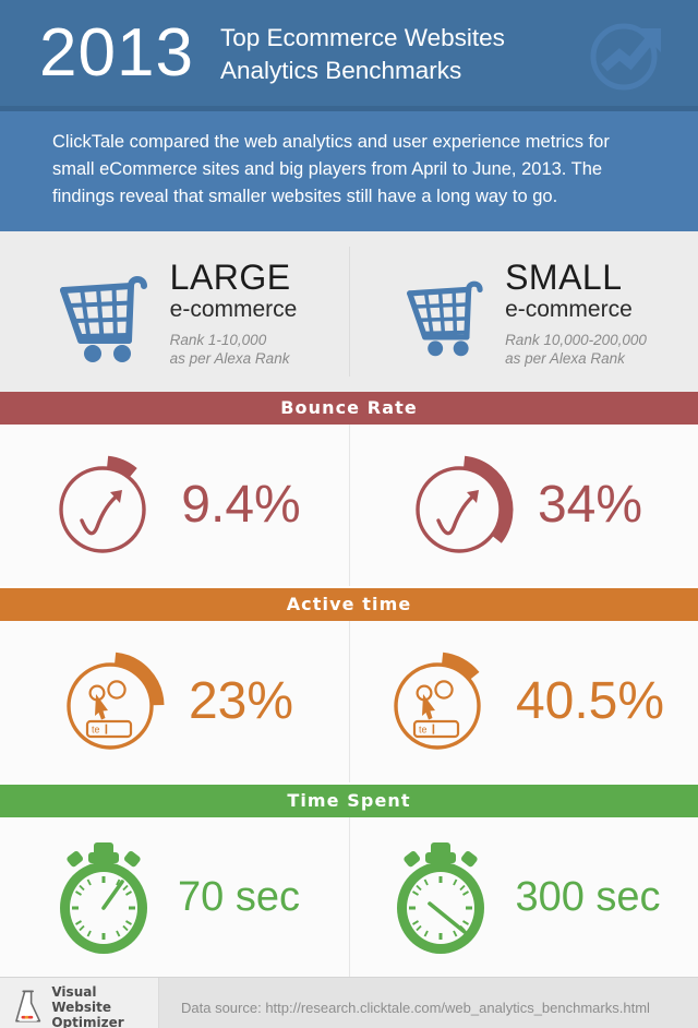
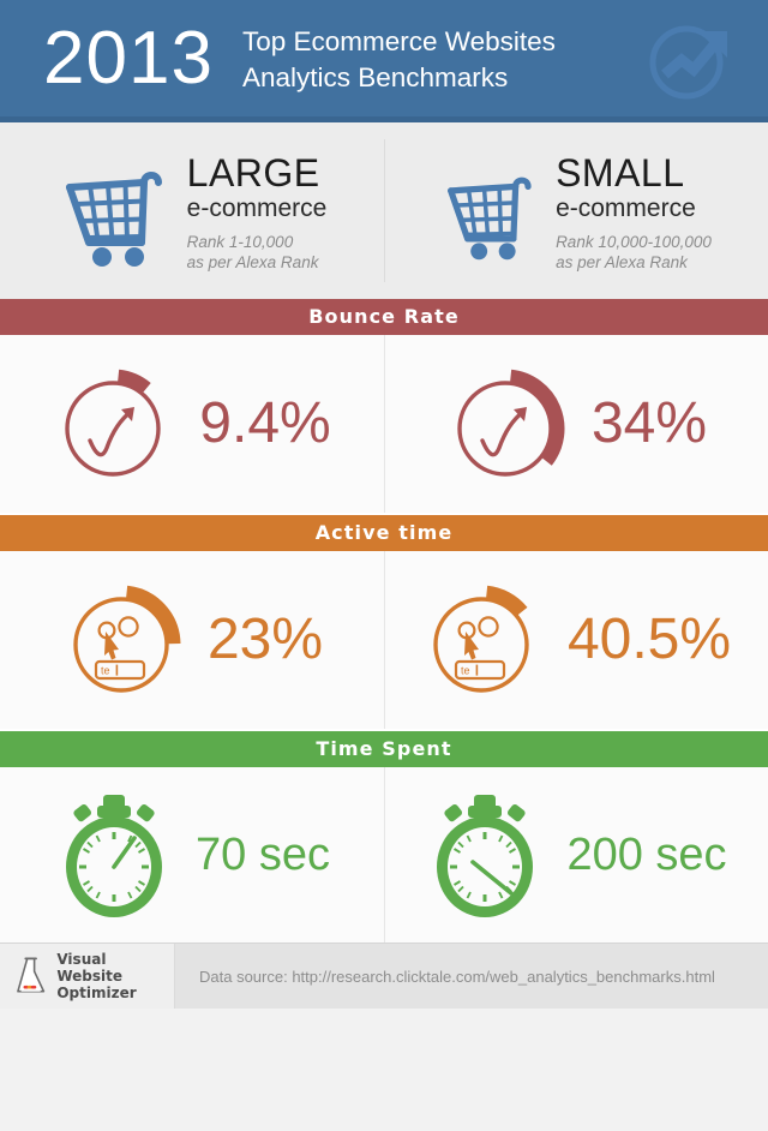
  2013
  Top Ecommerce Websites
  Analytics Benchmarks
- ClickTale compared the web analytics and user experience metrics for small eCommerce sites and big players from April to June, 2013. The findings reveal that smaller websites still have a long way to go.
  LARGE
  e-commerce
  Rank 1-10,000
  as per Alexa Rank
  SMALL
  e-commerce
- Rank 10,000-200,000
+ Rank 10,000-100,000
  as per Alexa Rank
  Bounce Rate
  9.4%
  34%
  Active time
  te
  23%
  te
  40.5%
  Time Spent
  70 sec
- 300 sec
+ 200 sec
  Visual Website
  Optimizer
  Data source: http://research.clicktale.com/web_analytics_benchmarks.html
